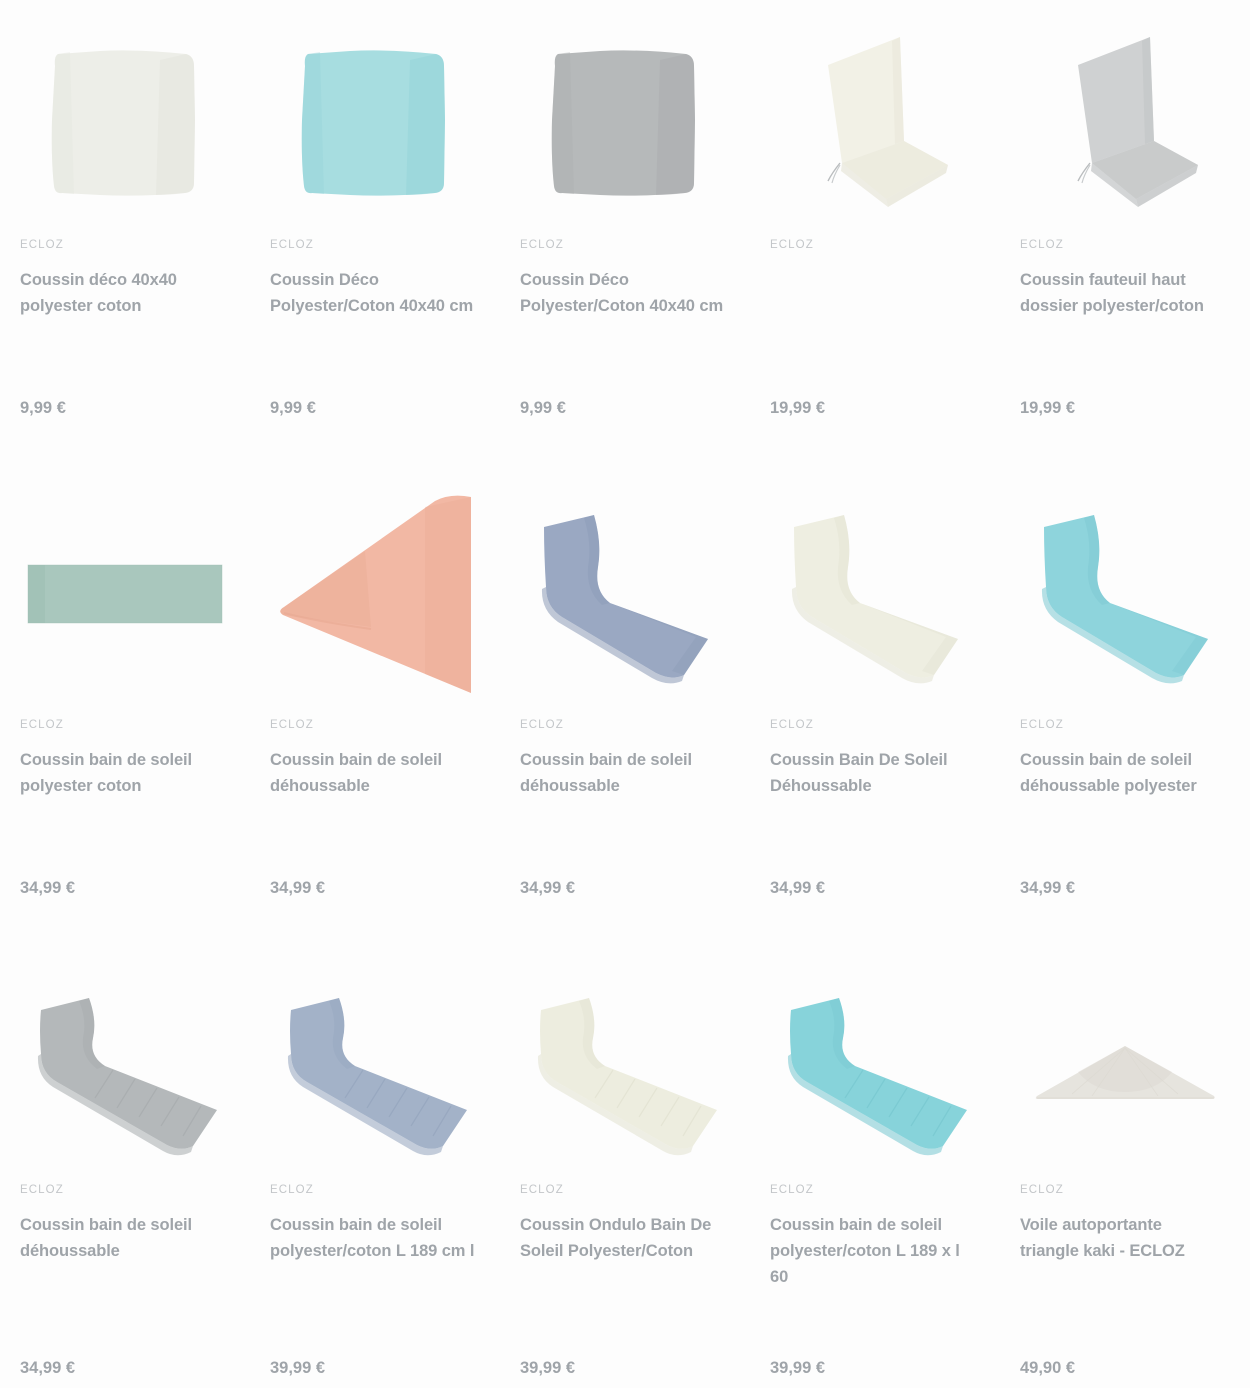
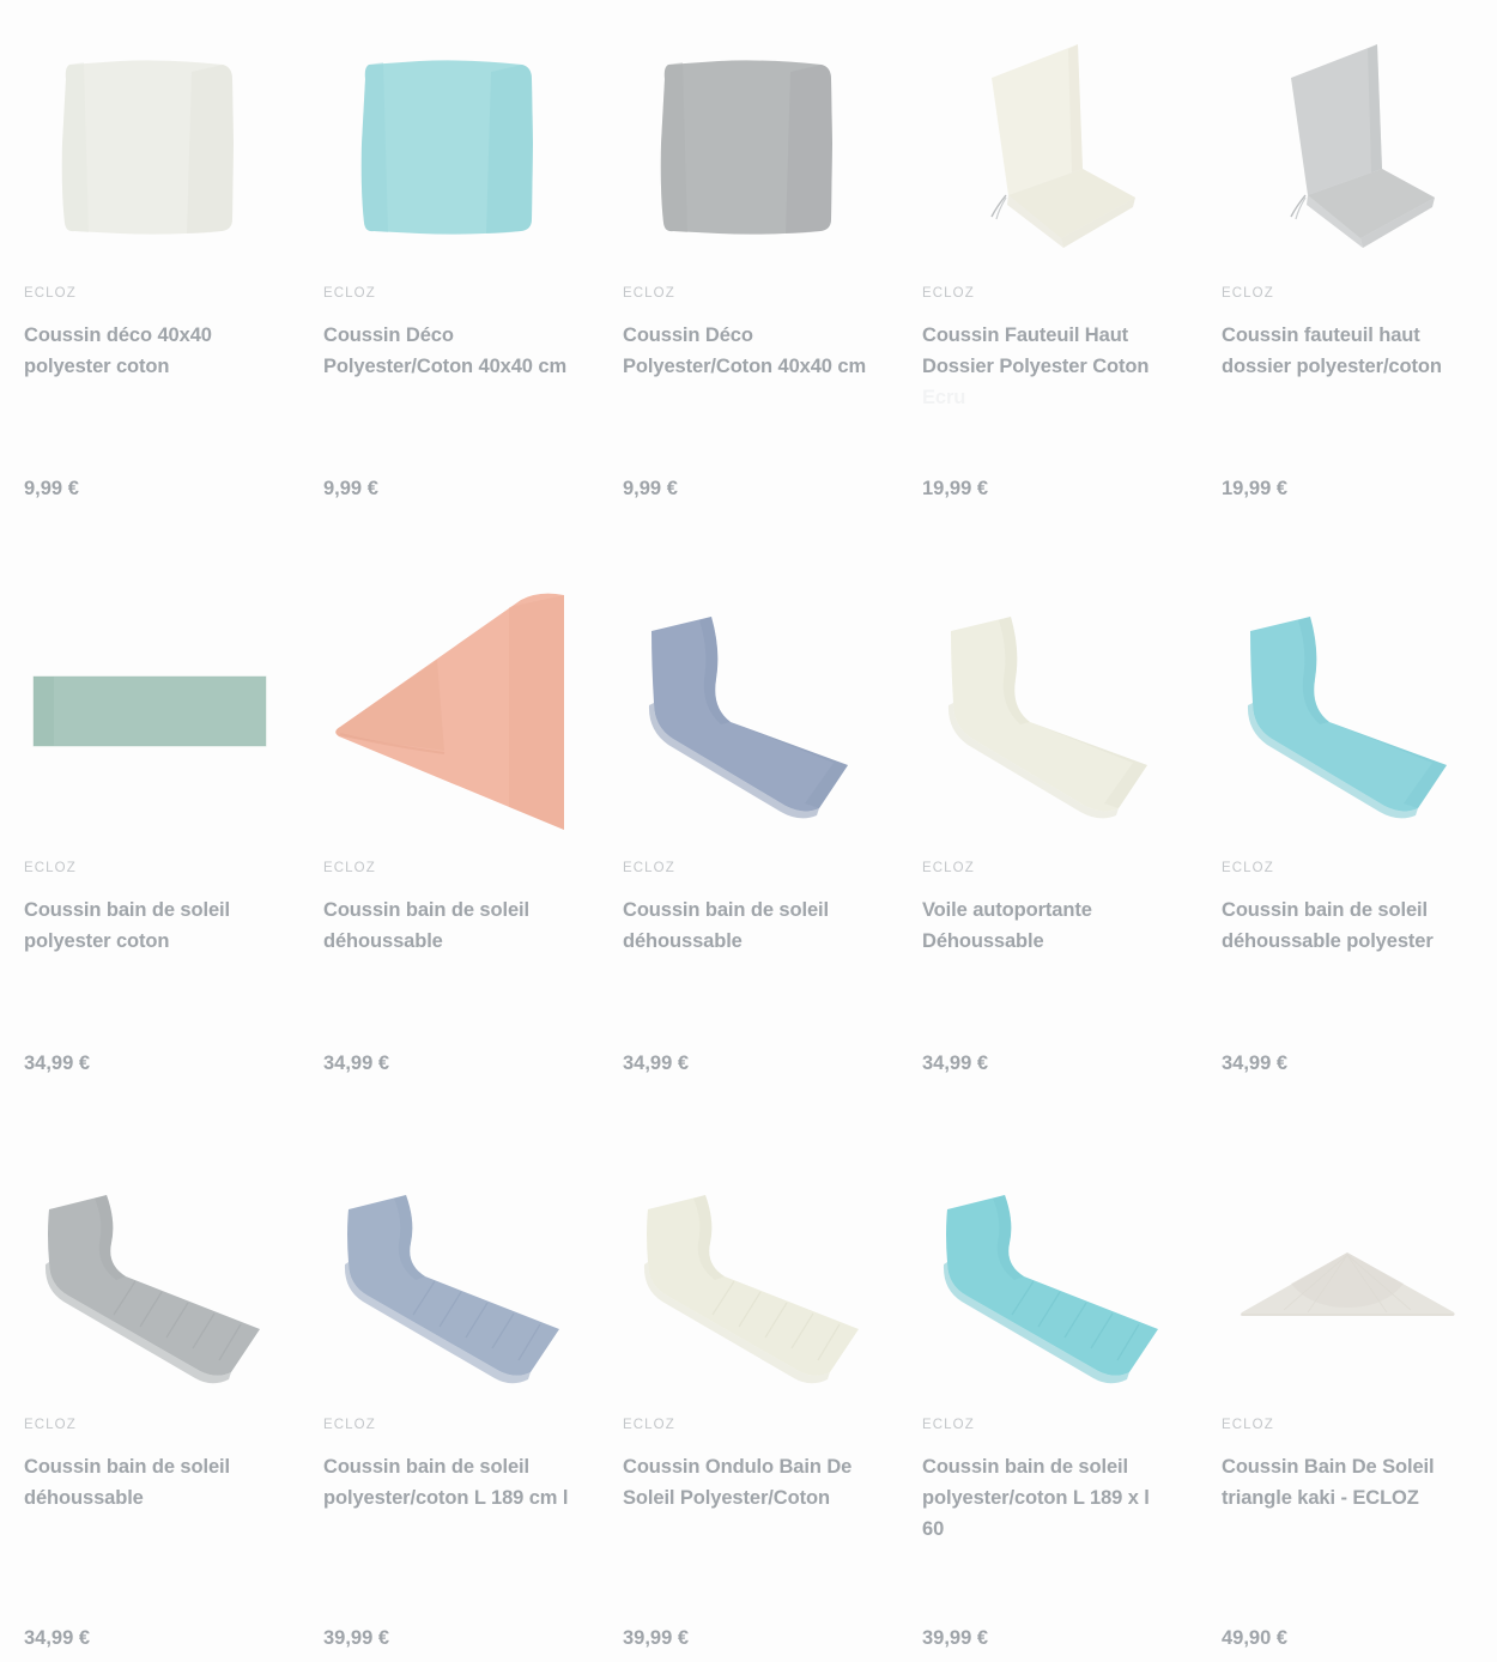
  ECLOZ
  Coussin déco 40x40
  polyester coton
  9,99 €
  ECLOZ
  Coussin Déco
  Polyester/Coton 40x40 cm
  9,99 €
  ECLOZ
  Coussin Déco
  Polyester/Coton 40x40 cm
  9,99 €
  ECLOZ
+ Coussin Fauteuil Haut
+ Dossier Polyester Coton
  19,99 €
  ECLOZ
  Coussin fauteuil haut
  dossier polyester/coton
  19,99 €
  ECLOZ
  Coussin bain de soleil
  polyester coton
  34,99 €
  ECLOZ
  Coussin bain de soleil
  déhoussable
  34,99 €
  ECLOZ
  Coussin bain de soleil
  déhoussable
  34,99 €
  ECLOZ
- Coussin Bain De Soleil
+ Voile autoportante
  Déhoussable
  34,99 €
  ECLOZ
  Coussin bain de soleil
  déhoussable polyester
  34,99 €
  ECLOZ
  Coussin bain de soleil
  déhoussable
  34,99 €
  ECLOZ
  Coussin bain de soleil
  polyester/coton L 189 cm l
  39,99 €
  ECLOZ
  Coussin Ondulo Bain De
  Soleil Polyester/Coton
  39,99 €
  ECLOZ
  Coussin bain de soleil
  polyester/coton L 189 x l 60
  39,99 €
  ECLOZ
- Voile autoportante
+ Coussin Bain De Soleil
  triangle kaki - ECLOZ
  49,90 €
